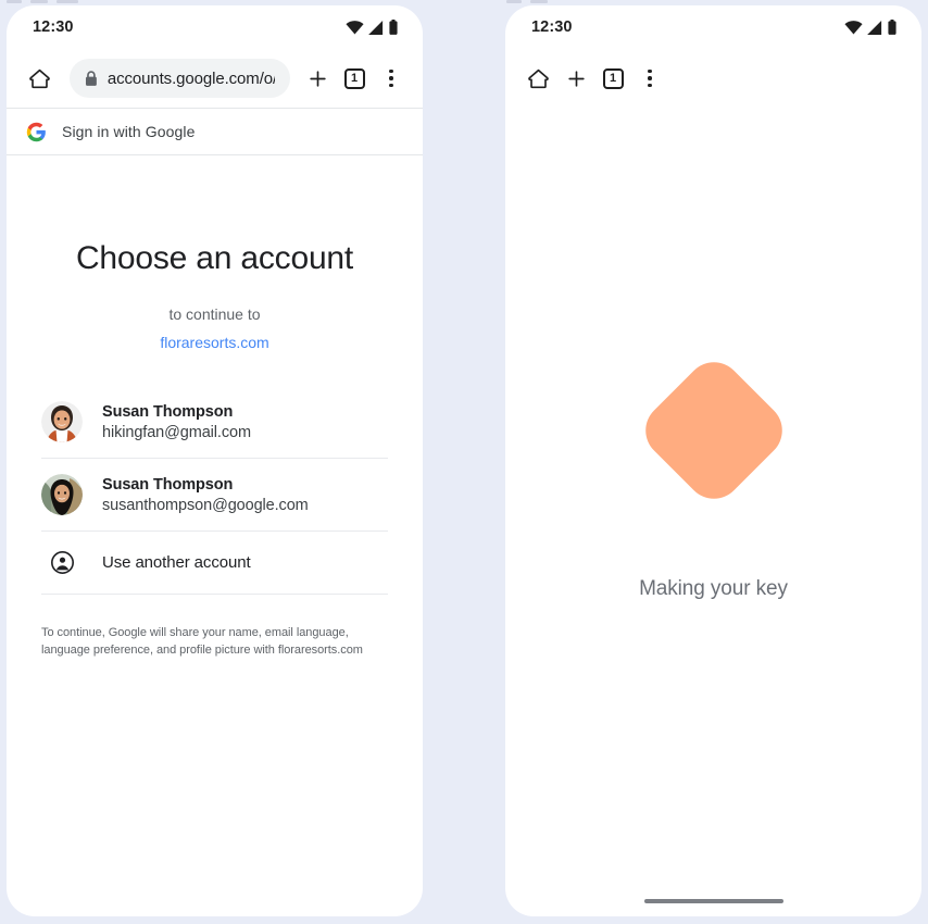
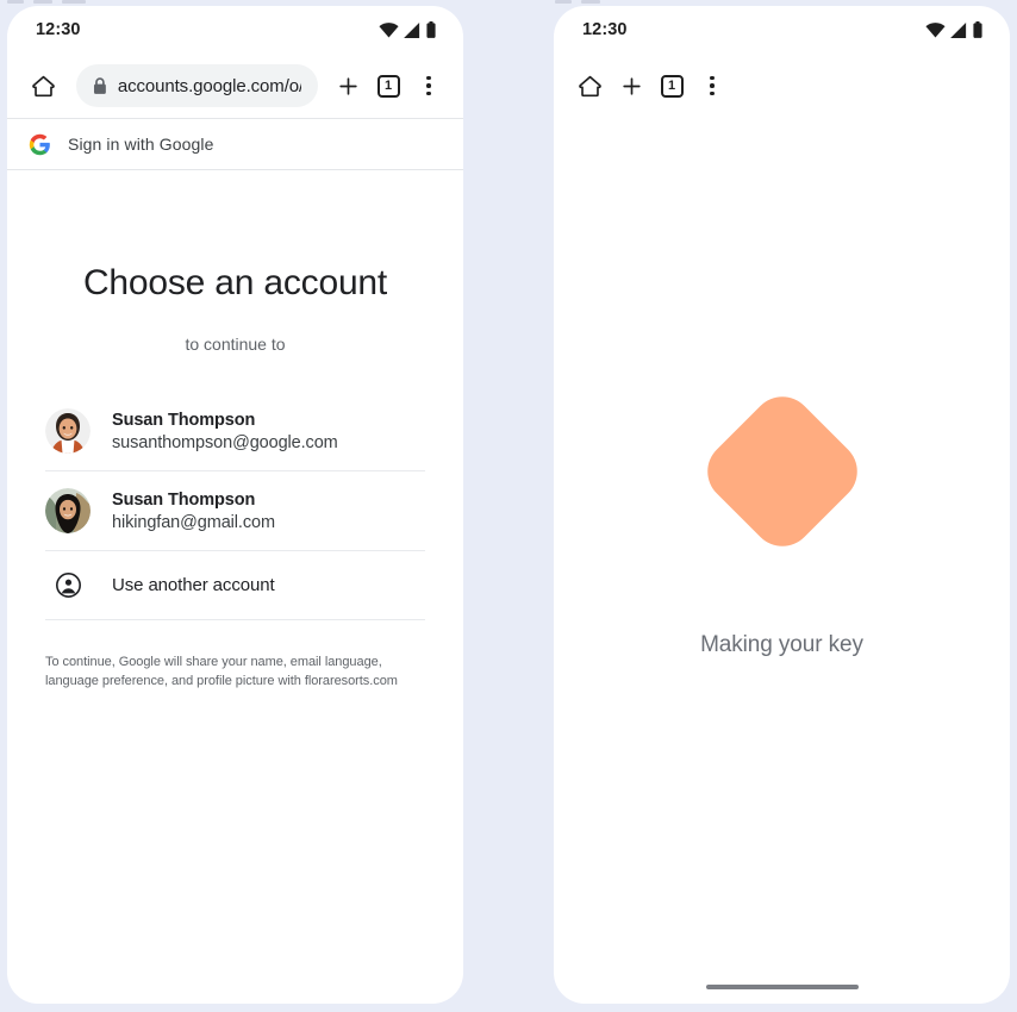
  12:30
  accounts.google.com/o
  1
  Sign in with Google
  Choose an account
  to continue to
- floraresorts.com
  Susan Thompson
- hikingfan@gmail.com
+ susanthompson@google.com
  Susan Thompson
- susanthompson@google.com
+ hikingfan@gmail.com
  Use another account
  To continue, Google will share your name, email language, language preference, and profile picture with floraresorts.com
  12:30
  1
  Making your key
